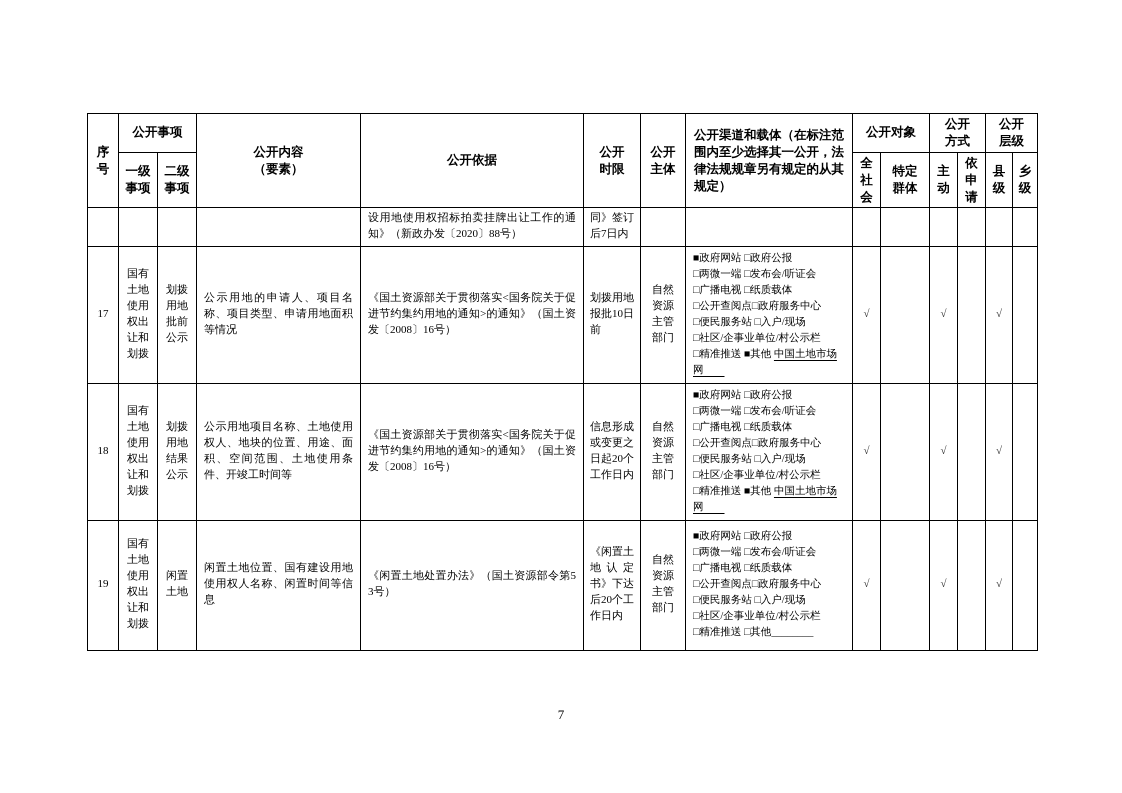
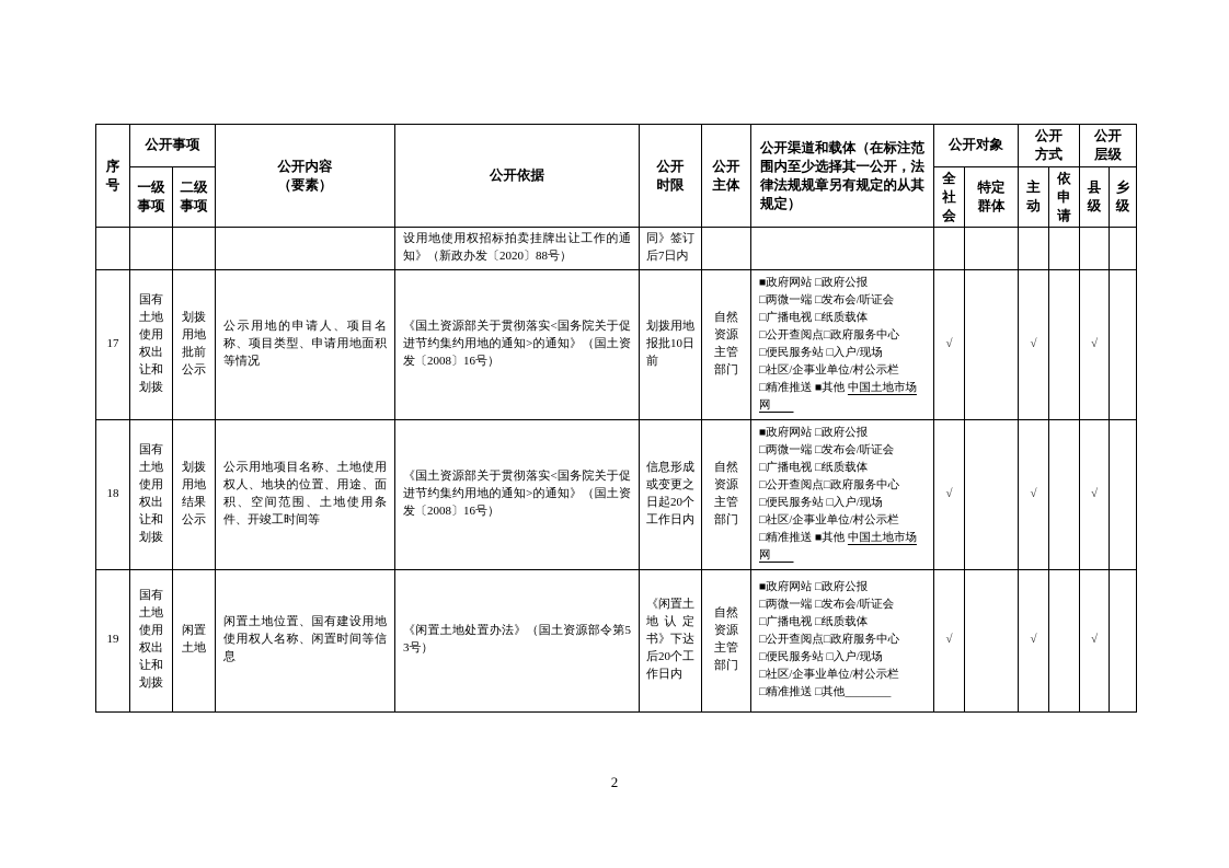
  序 号	公开事项	公开内容 （要素）	公开依据	公开 时限	公开 主体	公开渠道和载体（在标注范围内至少选择其一公开，法律法规规章另有规定的从其规定）	公开对象	公开 方式	公开 层级
  一级 事项	二级 事项	全 社 会	特定 群体	主 动	依 申 请	县 级	乡 级
  				设用地使用权招标拍卖挂牌出让工作的通知》（新政办发〔2020〕88号）	同》签订后7日内
  17	国有土地使用权出让和划拨	划拨用地批前公示	公示用地的申请人、项目名称、项目类型、申请用地面积等情况	《国土资源部关于贯彻落实<国务院关于促进节约集约用地的通知>的通知》（国土资发〔2008〕16号）	划拨用地报批10日前	自然资源主管部门	■政府网站 □政府公报 □两微一端 □发布会/听证会 □广播电视 □纸质载体 □公开查阅点□政府服务中心 □便民服务站 □入户/现场 □社区/企事业单位/村公示栏 □精准推送 ■其他 中国土地市场网	√		√		√
  18	国有土地使用权出让和划拨	划拨用地结果公示	公示用地项目名称、土地使用权人、地块的位置、用途、面积、空间范围、土地使用条件、开竣工时间等	《国土资源部关于贯彻落实<国务院关于促进节约集约用地的通知>的通知》（国土资发〔2008〕16号）	信息形成或变更之日起20个工作日内	自然资源主管部门	■政府网站 □政府公报 □两微一端 □发布会/听证会 □广播电视 □纸质载体 □公开查阅点□政府服务中心 □便民服务站 □入户/现场 □社区/企事业单位/村公示栏 □精准推送 ■其他 中国土地市场网	√		√		√
  19	国有土地使用权出让和划拨	闲置土地	闲置土地位置、国有建设用地使用权人名称、闲置时间等信息	《闲置土地处置办法》（国土资源部令第53号）	《闲置土地认定书》下达后20个工作日内	自然资源主管部门	■政府网站 □政府公报 □两微一端 □发布会/听证会 □广播电视 □纸质载体 □公开查阅点□政府服务中心 □便民服务站 □入户/现场 □社区/企事业单位/村公示栏 □精准推送 □其他________	√		√		√
- 7
+ 2
